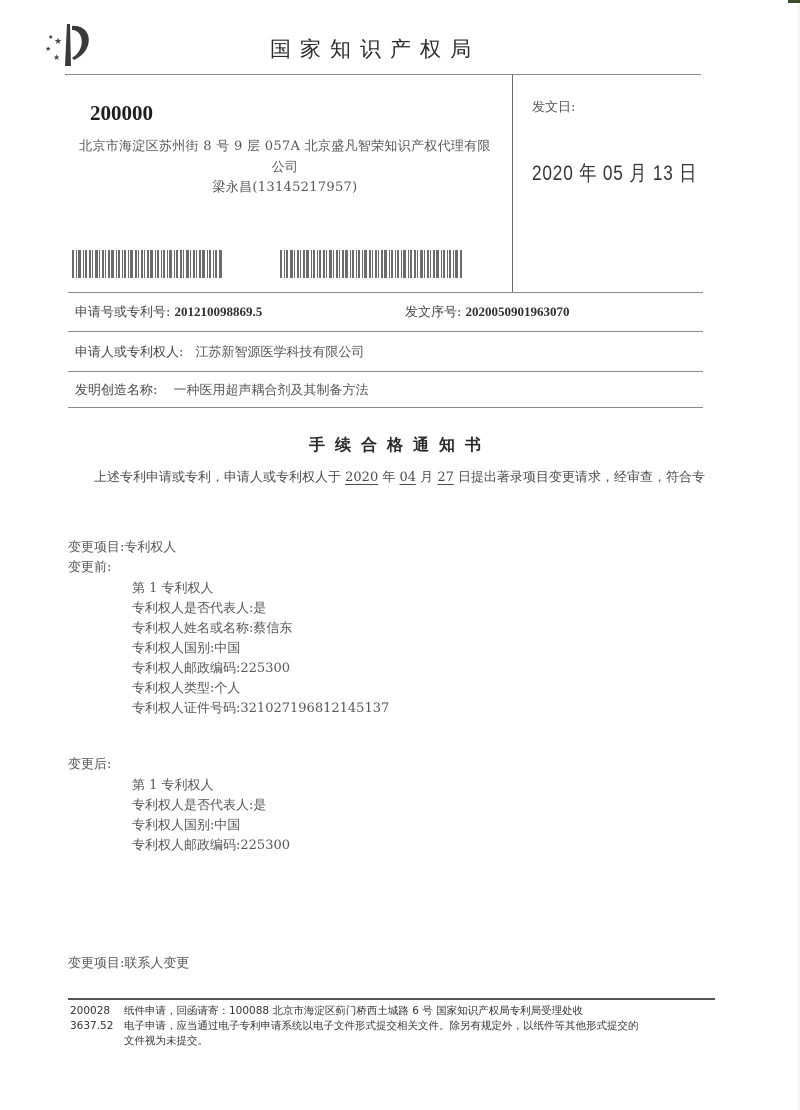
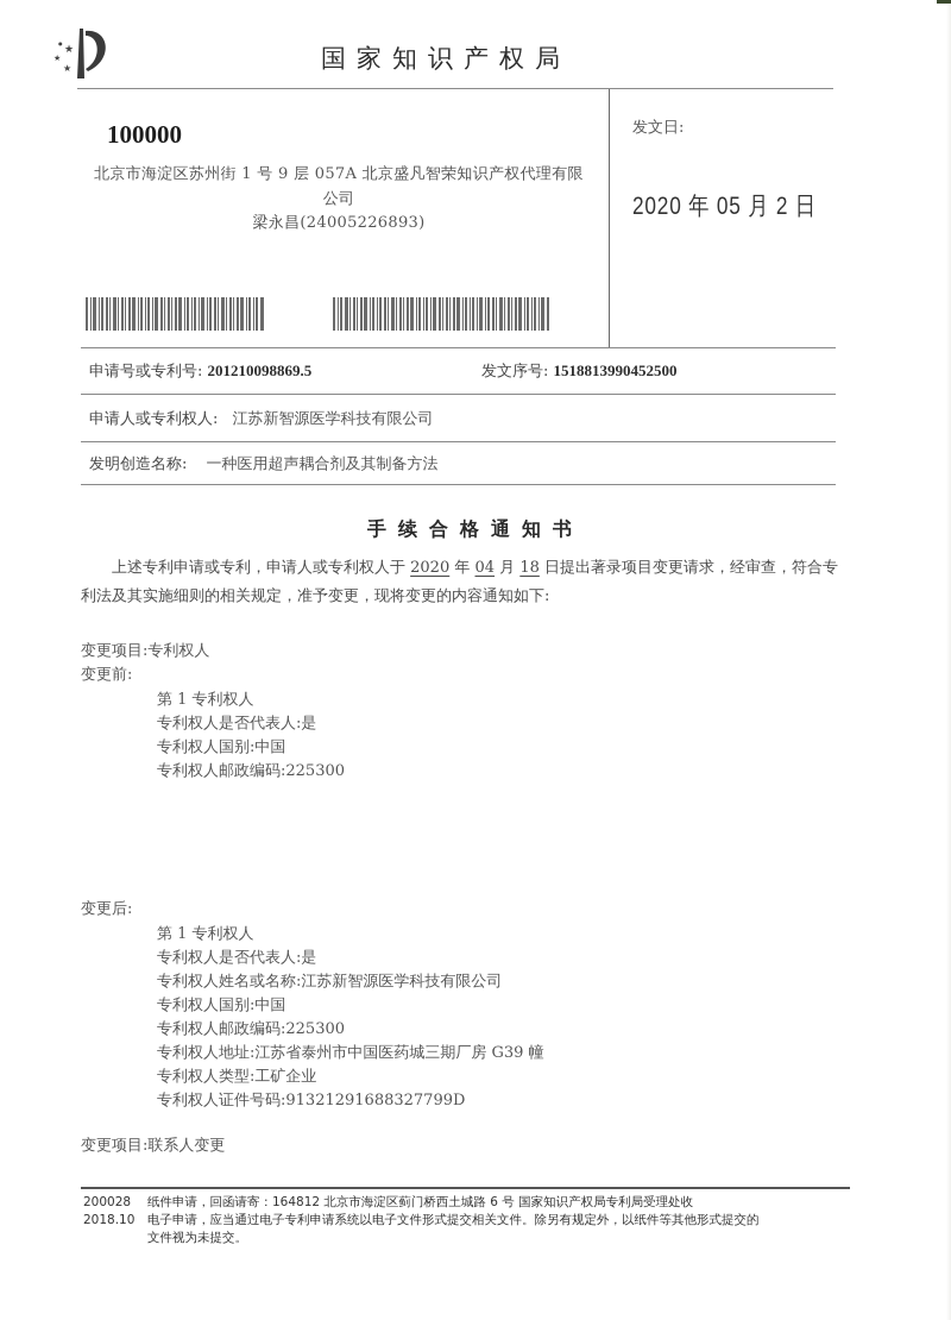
  ★
  ★
  ★
  国家知识产权局
- 200000
+ 100000
- 北京市海淀区苏州街 8 号 9 层 057A 北京盛凡智荣知识产权代理有限
+ 北京市海淀区苏州街 1 号 9 层 057A 北京盛凡智荣知识产权代理有限
  公司
- 梁永昌(13145217957)
+ 梁永昌(24005226893)
  发文日:
- 2020 年 05 月 13 日
+ 2020 年 05 月 2 日
  申请号或专利号: 201210098869.5
- 发文序号: 2020050901963070
+ 发文序号: 1518813990452500
  申请人或专利权人: 江苏新智源医学科技有限公司
  发明创造名称: 一种医用超声耦合剂及其制备方法
  手续合格通知书
- 上述专利申请或专利，申请人或专利权人于 2020 年 04 月 27 日提出著录项目变更请求，经审查，符合专
+ 上述专利申请或专利，申请人或专利权人于 2020 年 04 月 18 日提出著录项目变更请求，经审查，符合专
+ 利法及其实施细则的相关规定，准予变更，现将变更的内容通知如下:
  变更项目:专利权人
  变更前:
  第 1 专利权人
  专利权人是否代表人:是
- 专利权人姓名或名称:蔡信东
  专利权人国别:中国
  专利权人邮政编码:225300
- 专利权人类型:个人
- 专利权人证件号码:321027196812145137
  变更后:
  第 1 专利权人
  专利权人是否代表人:是
+ 专利权人姓名或名称:江苏新智源医学科技有限公司
  专利权人国别:中国
  专利权人邮政编码:225300
+ 专利权人地址:江苏省泰州市中国医药城三期厂房 G39 幢
+ 专利权人类型:工矿企业
+ 专利权人证件号码:91321291688327799D
  变更项目:联系人变更
  200028
- 3637.52
+ 2018.10
- 纸件申请，回函请寄：100088 北京市海淀区蓟门桥西土城路 6 号 国家知识产权局专利局受理处收
+ 纸件申请，回函请寄：164812 北京市海淀区蓟门桥西土城路 6 号 国家知识产权局专利局受理处收
  电子申请，应当通过电子专利申请系统以电子文件形式提交相关文件。除另有规定外，以纸件等其他形式提交的
  文件视为未提交。
